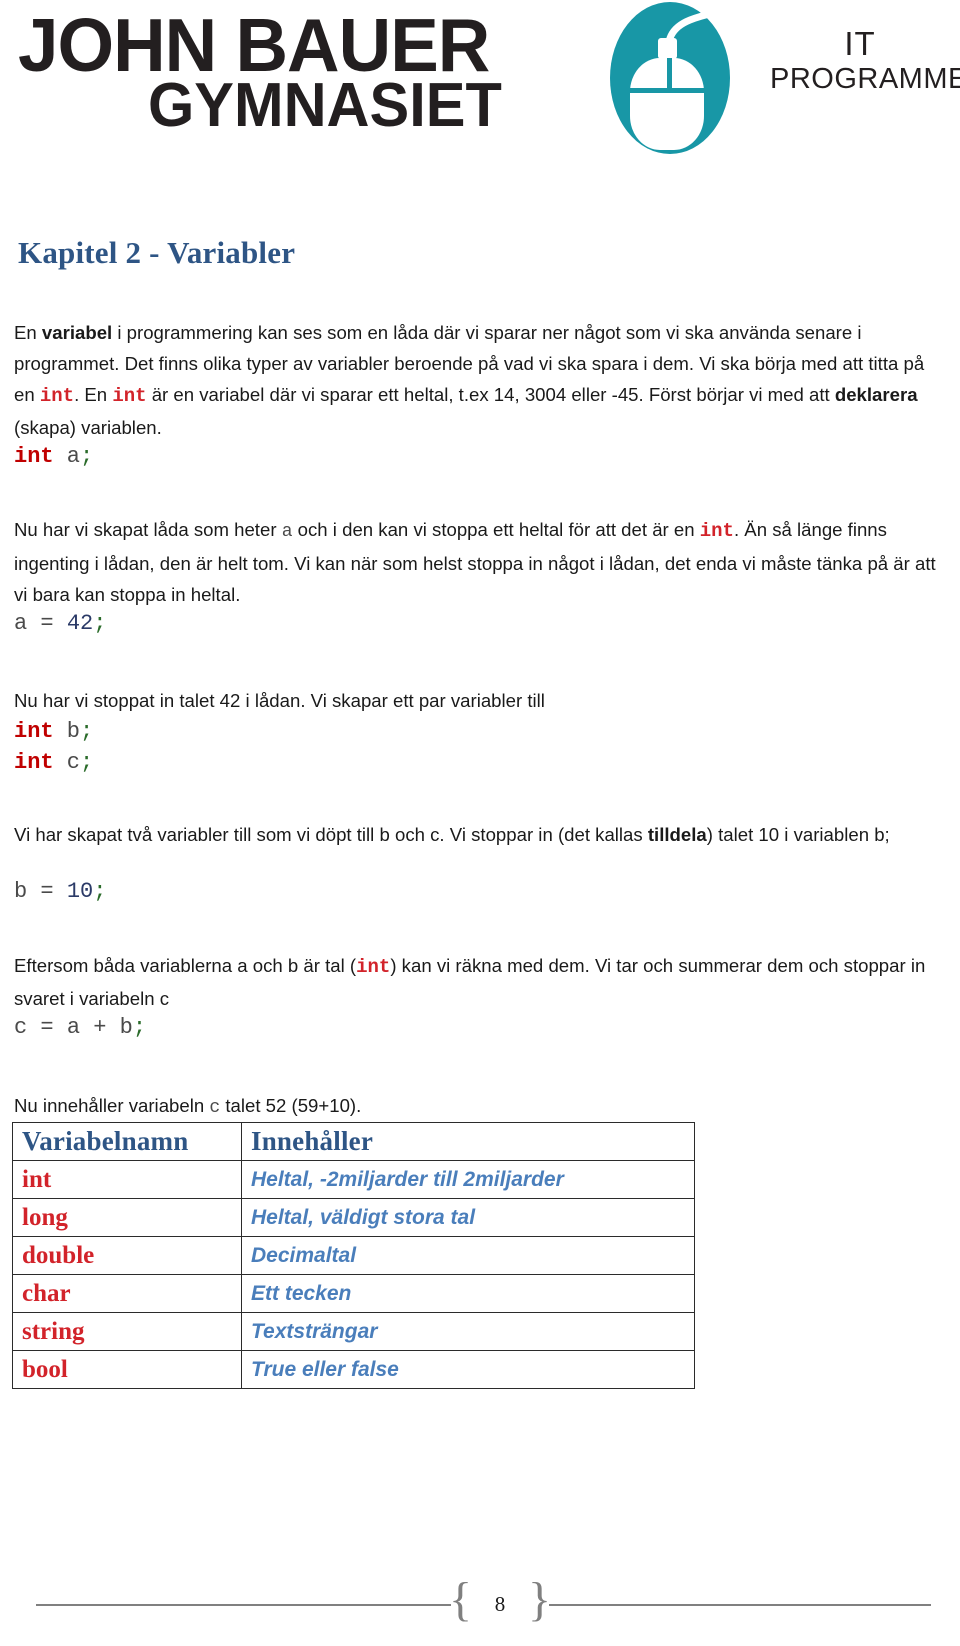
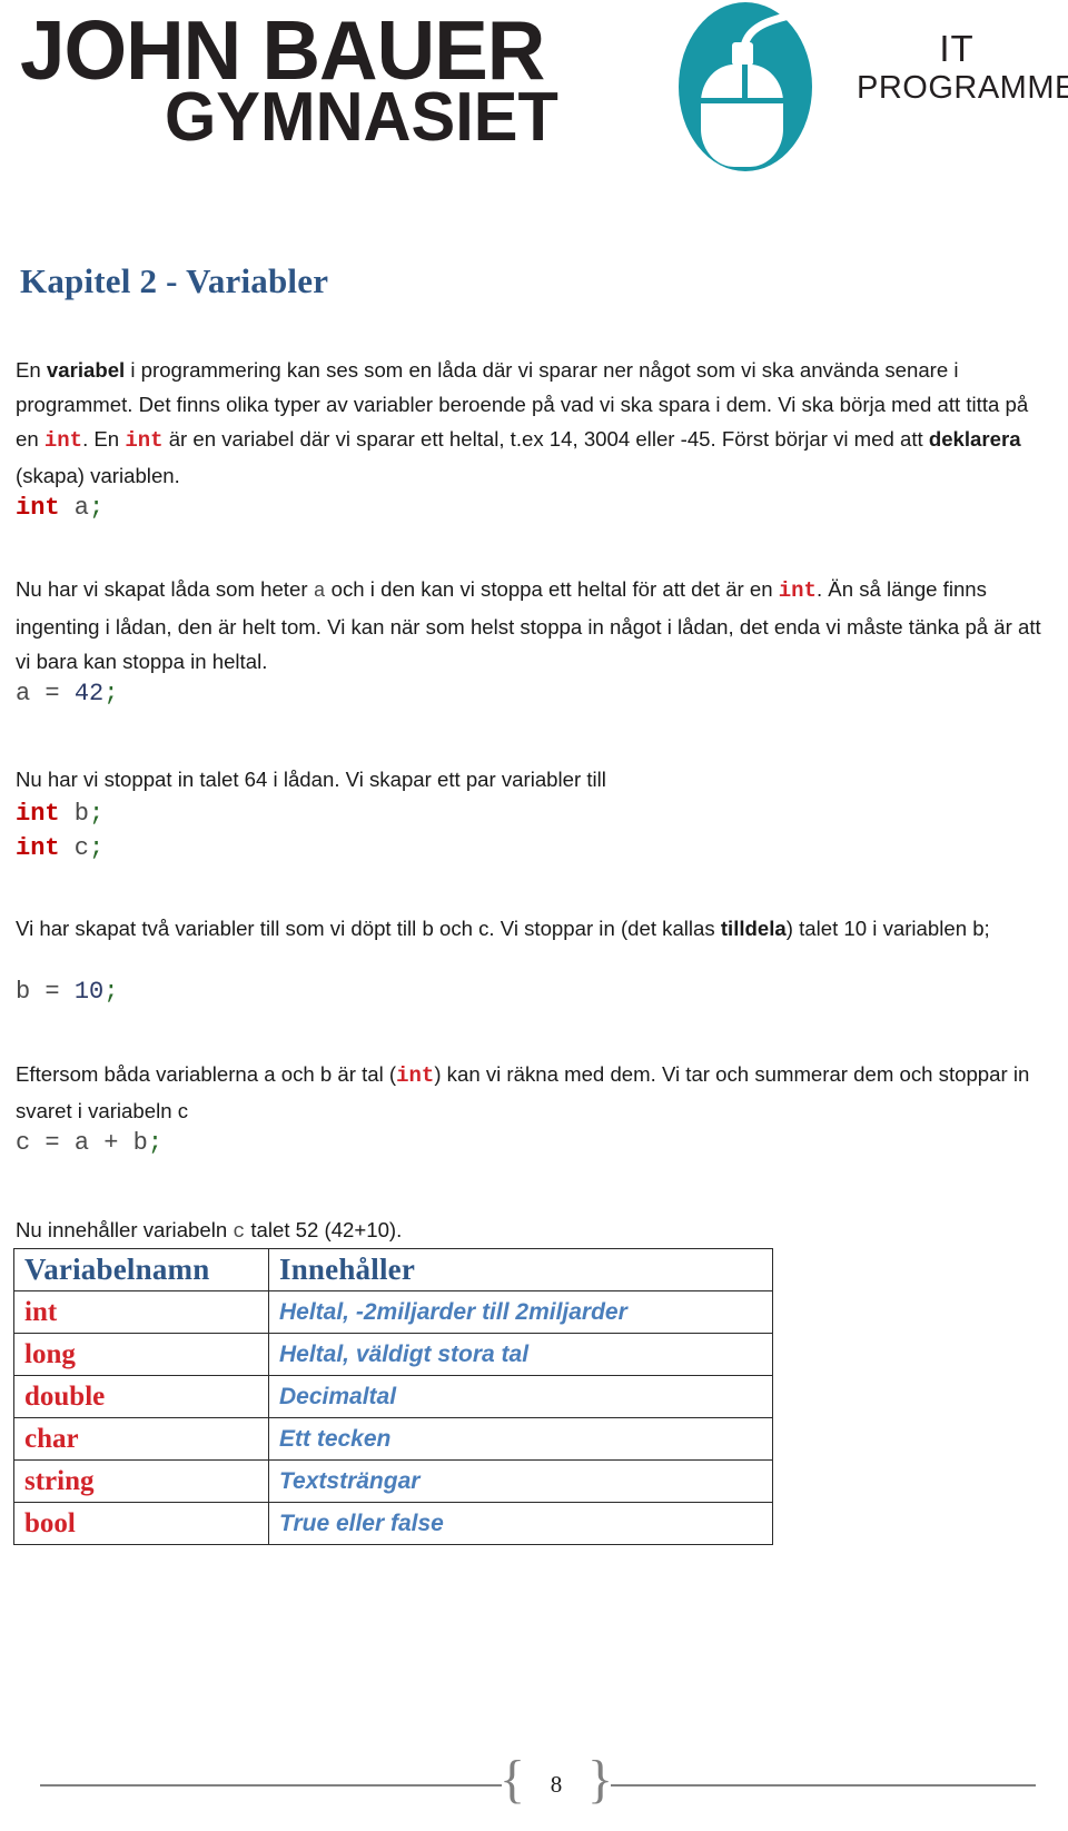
  JOHN BAUER
  GYMNASIET
  IT
  PROGRAMME
  Kapitel 2 - Variabler
  En variabel i programmering kan ses som en låda där vi sparar ner något som vi ska använda senare i programmet. Det finns olika typer av variabler beroende på vad vi ska spara i dem. Vi ska börja med att titta på en int. En int är en variabel där vi sparar ett heltal, t.ex 14, 3004 eller -45. Först börjar vi med att deklarera (skapa) variablen.
  int a;
  Nu har vi skapat låda som heter a och i den kan vi stoppa ett heltal för att det är en int. Än så länge finns ingenting i lådan, den är helt tom. Vi kan när som helst stoppa in något i lådan, det enda vi måste tänka på är att vi bara kan stoppa in heltal.
  a = 42;
- Nu har vi stoppat in talet 42 i lådan. Vi skapar ett par variabler till
+ Nu har vi stoppat in talet 64 i lådan. Vi skapar ett par variabler till
  int b;
  int c;
  Vi har skapat två variabler till som vi döpt till b och c. Vi stoppar in (det kallas tilldela) talet 10 i variablen b;
  b = 10;
  Eftersom båda variablerna a och b är tal (int) kan vi räkna med dem. Vi tar och summerar dem och stoppar in svaret i variabeln c
  c = a + b;
- Nu innehåller variabeln c talet 52 (59+10).
+ Nu innehåller variabeln c talet 52 (42+10).
  Variabelnamn	Innehåller
  int	Heltal, -2miljarder till 2miljarder
  long	Heltal, väldigt stora tal
  double	Decimaltal
  char	Ett tecken
  string	Textsträngar
  bool	True eller false
  {
  8
  }
